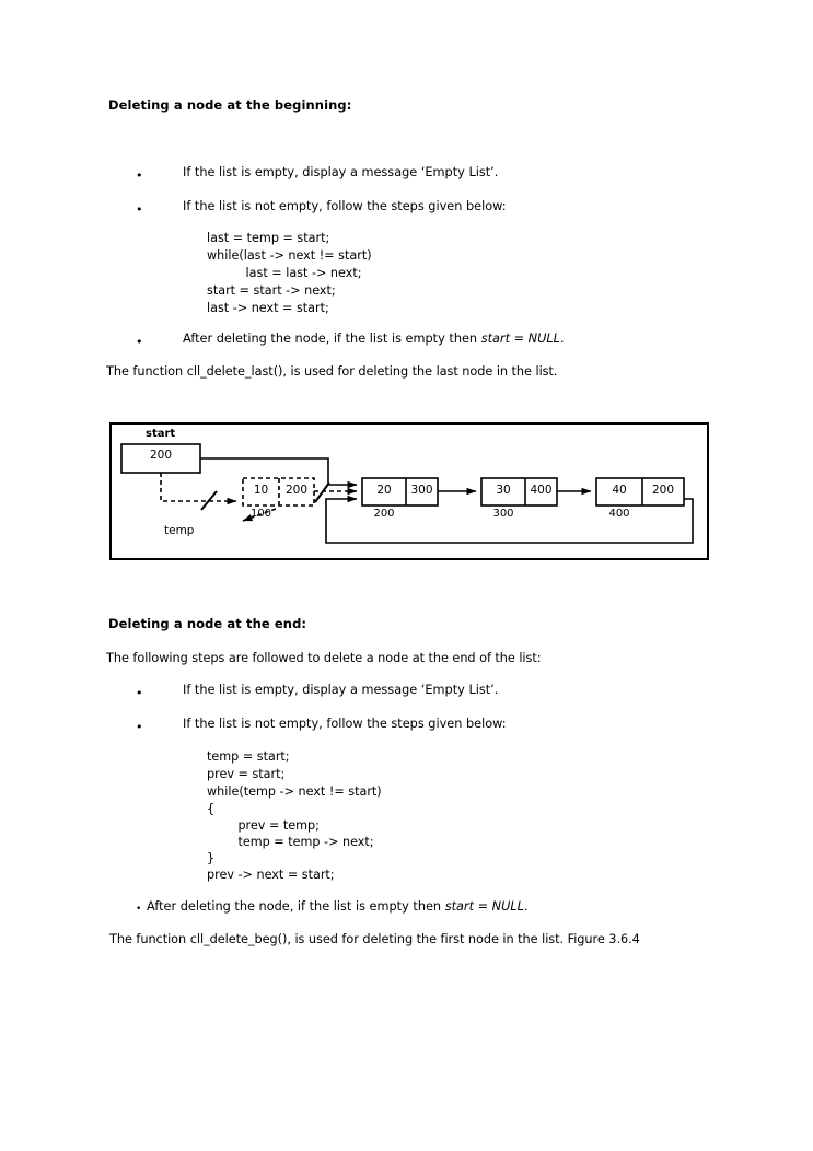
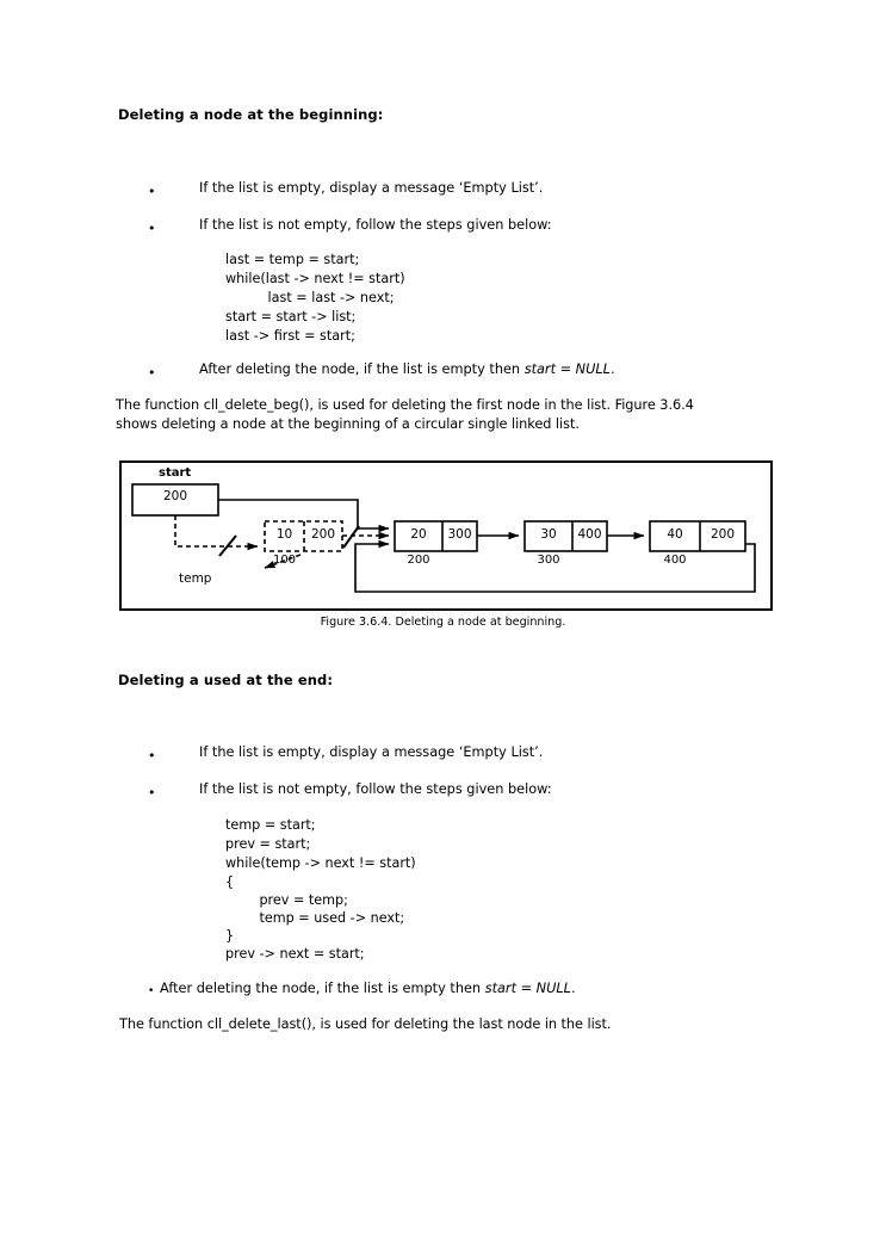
  Deleting a node at the beginning:
  •
  If the list is empty, display a message ‘Empty List’.
  •
  If the list is not empty, follow the steps given below:
  last = temp = start;
  while(last -> next != start)
  last = last -> next;
- start = start -> next;
+ start = start -> list;
- last -> next = start;
+ last -> first = start;
  •
  After deleting the node, if the list is empty then start = NULL.
- The function cll_delete_last(), is used for deleting the last node in the list.
+ The function cll_delete_beg(), is used for deleting the first node in the list. Figure 3.6.4
+ shows deleting a node at the beginning of a circular single linked list.
  start
  200
  temp
  10
  200
  100
  20
  300
  200
  30
  400
  300
  40
  200
  400
+ Figure 3.6.4. Deleting a node at beginning.
- Deleting a node at the end:
+ Deleting a used at the end:
- The following steps are followed to delete a node at the end of the list:
  •
  If the list is empty, display a message ‘Empty List’.
  •
  If the list is not empty, follow the steps given below:
  temp = start;
  prev = start;
  while(temp -> next != start)
  {
  prev = temp;
- temp = temp -> next;
+ temp = used -> next;
  }
  prev -> next = start;
  •
  After deleting the node, if the list is empty then start = NULL.
- The function cll_delete_beg(), is used for deleting the first node in the list. Figure 3.6.4
+ The function cll_delete_last(), is used for deleting the last node in the list.
